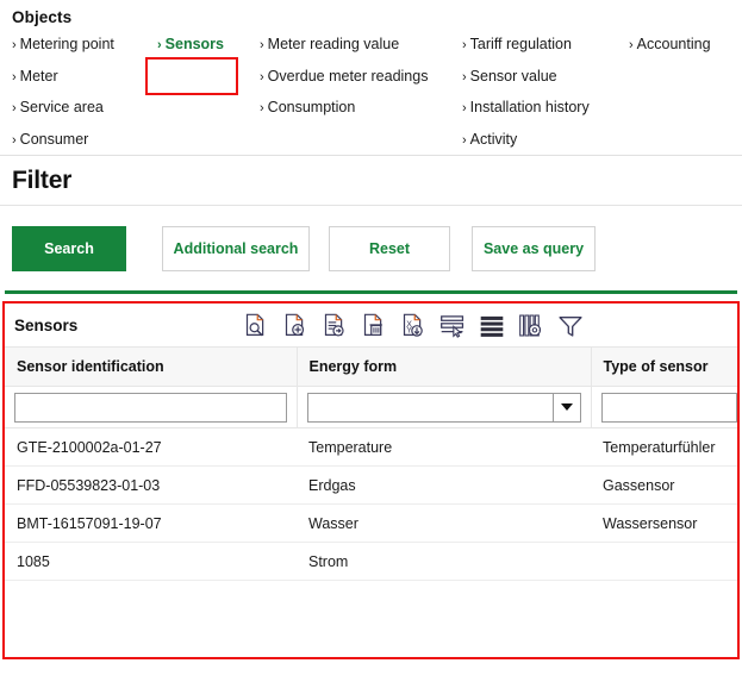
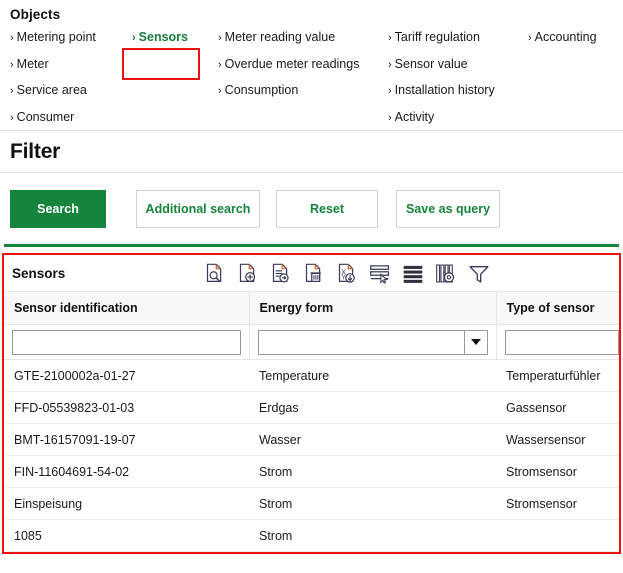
  Objects
  › Metering point
  › Meter
  › Service area
  › Consumer
  › Sensors
  › Meter reading value
  › Overdue meter readings
  › Consumption
  › Tariff regulation
  › Sensor value
  › Installation history
  › Activity
  › Accounting
  Filter
  Search
  Additional search
  Reset
  Save as query
  Sensors
  Sensor identification	Energy form	Type of sensor
  GTE-2100002a-01-27	Temperature	Temperaturfühler
  FFD-05539823-01-03	Erdgas	Gassensor
  BMT-16157091-19-07	Wasser	Wassersensor
+ FIN-11604691-54-02	Strom	Stromsensor
+ Einspeisung	Strom	Stromsensor
  1085	Strom
